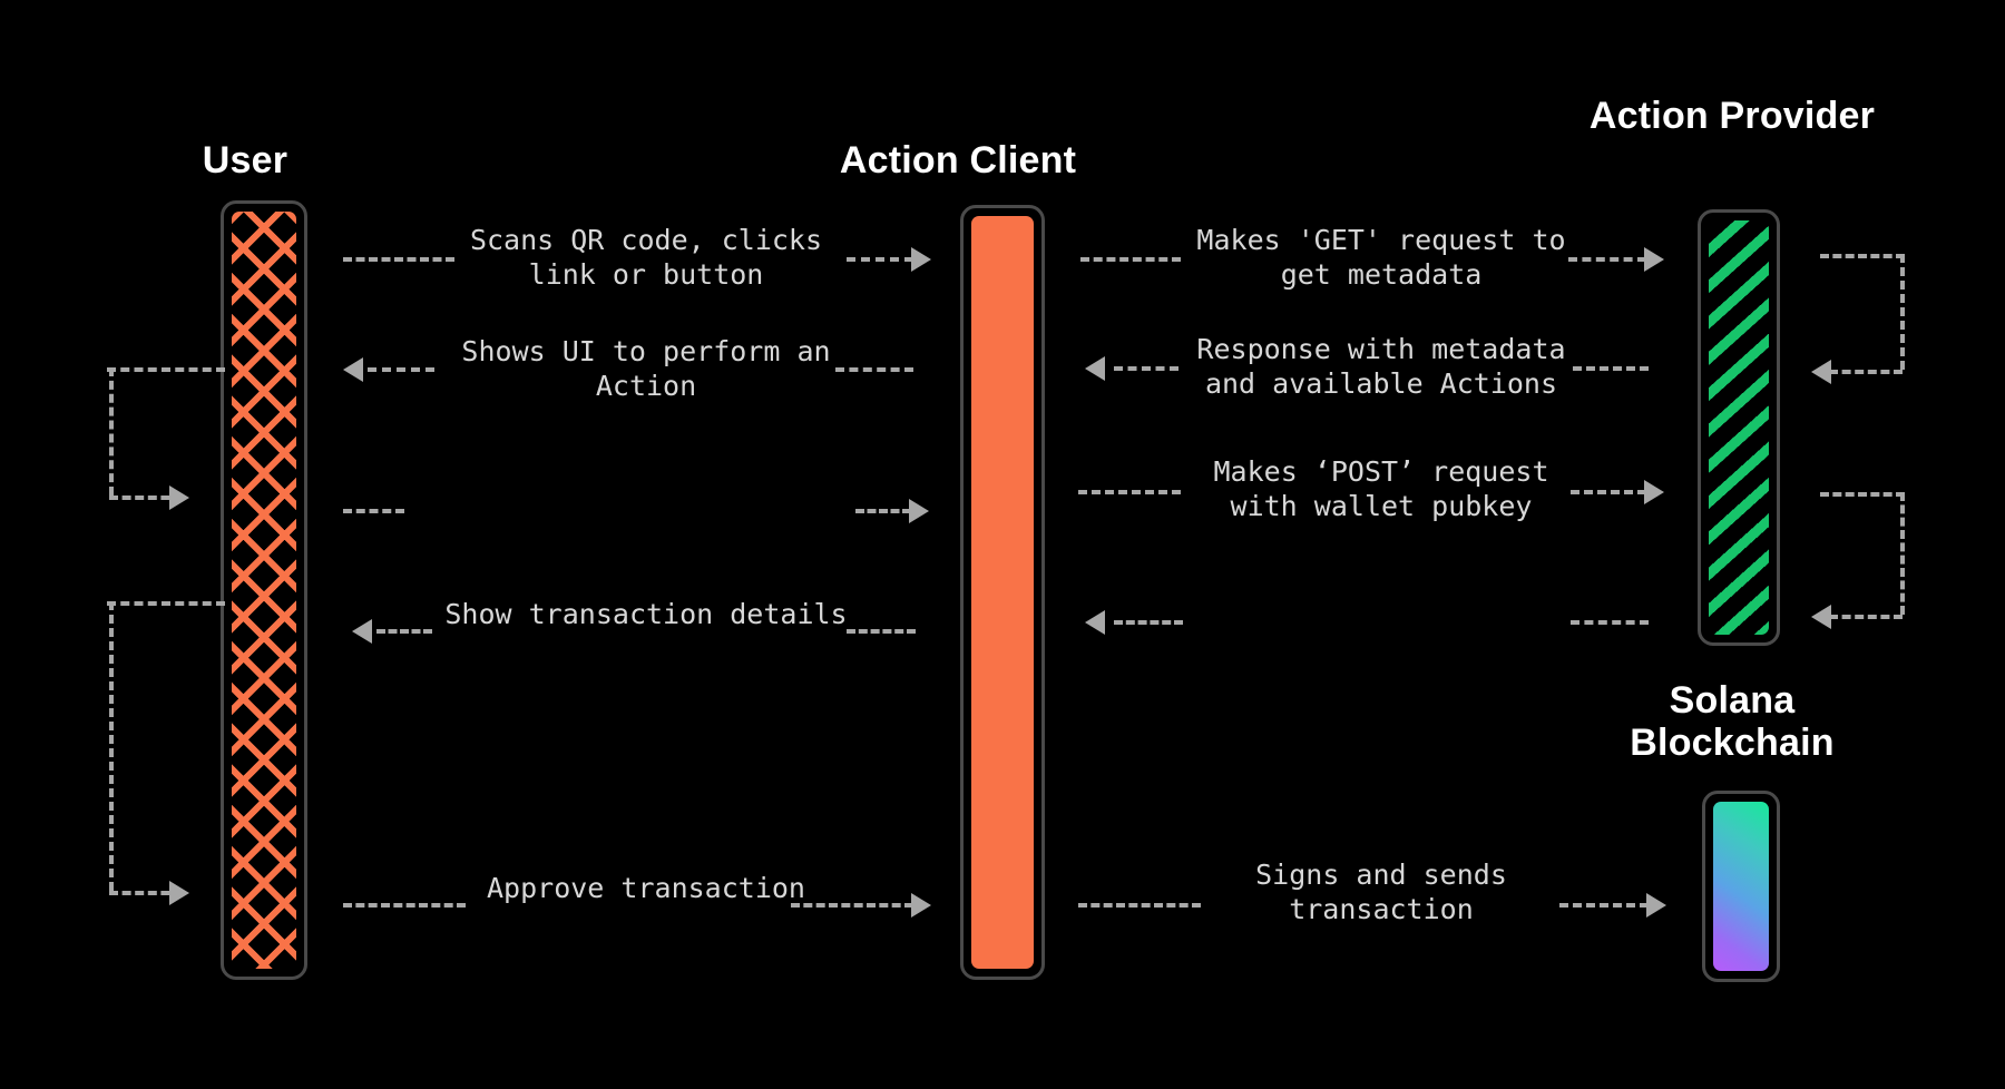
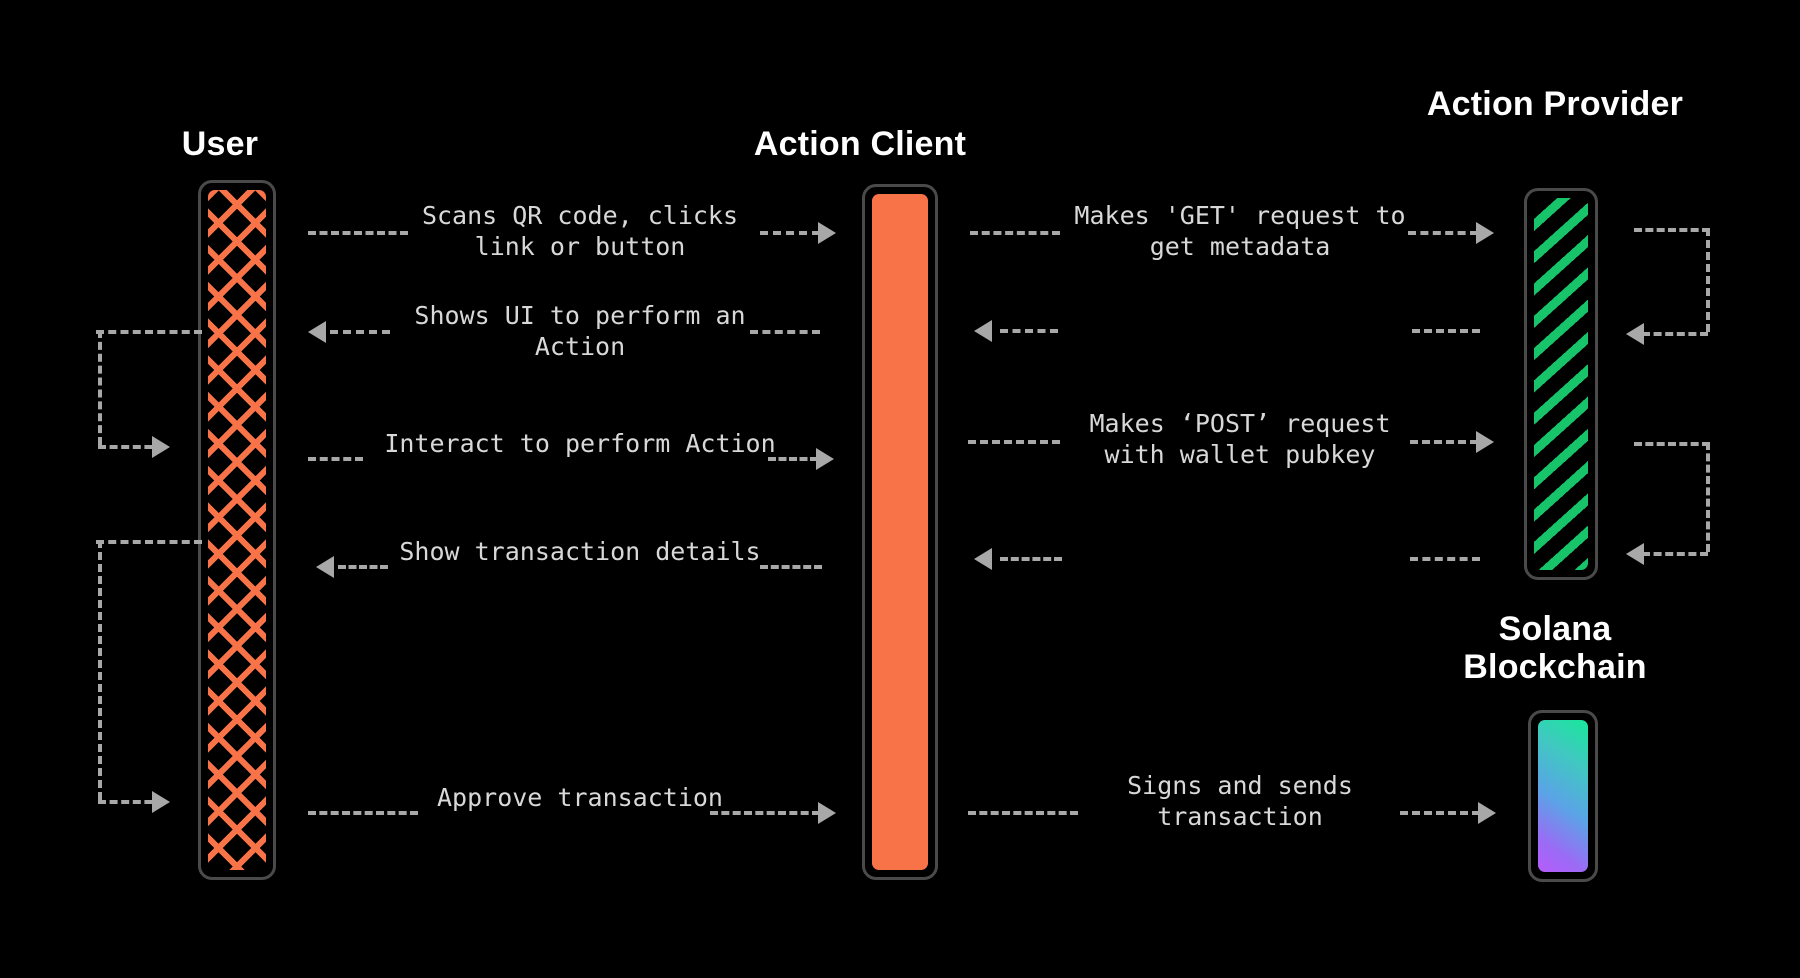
  User
  Action Client
  Action Provider
  Solana Blockchain
  Scans QR code, clicks
  link or button
  Shows UI to perform an
  Action
+ Interact to perform Action
  Show transaction details
  Approve transaction
  Makes 'GET' request to
  get metadata
- Response with metadata
- and available Actions
  Makes ‘POST’ request
  with wallet pubkey
  Signs and sends
  transaction
